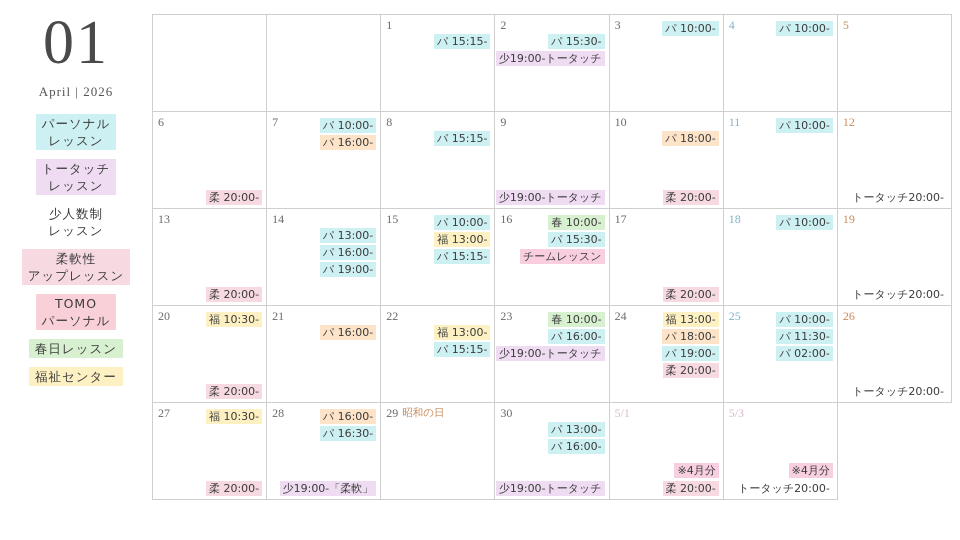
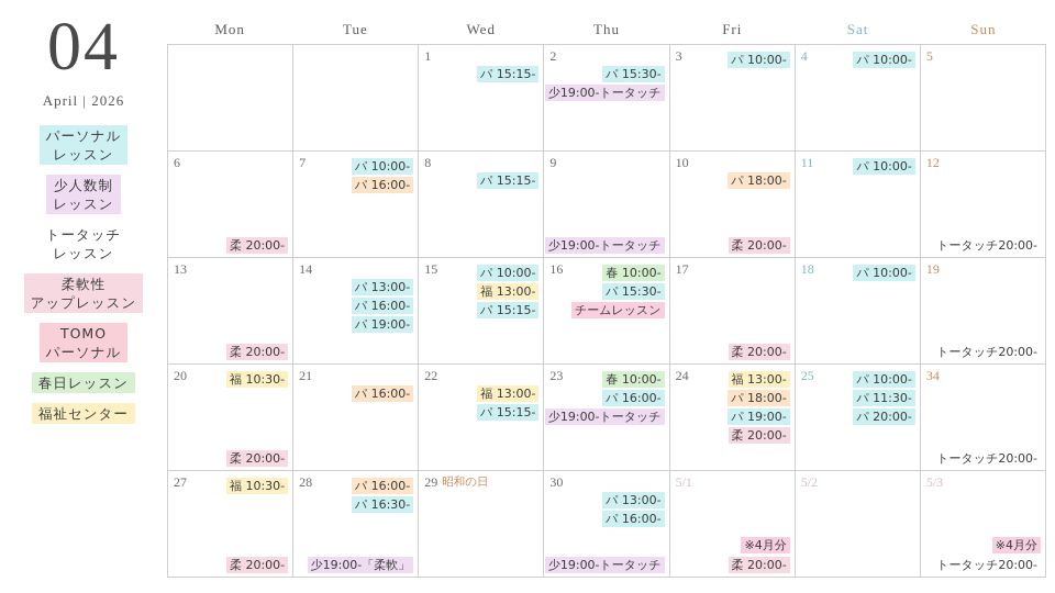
- 01
+ 04
  April | 2026
  パーソナル
  レッスン
- トータッチ
+ 少人数制
  レッスン
- 少人数制
+ トータッチ
  レッスン
  柔軟性
  アップレッスン
  TOMO
  パーソナル
  春日レッスン
  福祉センター
+ Mon
+ Tue
+ Wed
+ Thu
+ Fri
+ Sat
+ Sun
  1
  パ 15:15-
  2
  パ 15:30-
  少19:00-トータッチ
  3
  パ 10:00-
  4
  パ 10:00-
  5
  6
  柔 20:00-
  7
  パ 10:00-
  パ 16:00-
  8
  パ 15:15-
  9
  少19:00-トータッチ
  10
  パ 18:00-
  柔 20:00-
  11
  パ 10:00-
  12
  トータッチ20:00-
  13
  柔 20:00-
  14
  パ 13:00-
  パ 16:00-
  パ 19:00-
  15
  パ 10:00-
  福 13:00-
  パ 15:15-
  16
  春 10:00-
  パ 15:30-
  チームレッスン
  17
  柔 20:00-
  18
  パ 10:00-
  19
  トータッチ20:00-
  20
  福 10:30-
  柔 20:00-
  21
  パ 16:00-
  22
  福 13:00-
  パ 15:15-
  23
  春 10:00-
  パ 16:00-
  少19:00-トータッチ
  24
  福 13:00-
  パ 18:00-
  パ 19:00-
  柔 20:00-
  25
  パ 10:00-
  パ 11:30-
- パ 02:00-
+ パ 20:00-
- 26
+ 34
  トータッチ20:00-
  27
  福 10:30-
  柔 20:00-
  28
  パ 16:00-
  パ 16:30-
  少19:00-「柔軟」
  29
  昭和の日
  30
  パ 13:00-
  パ 16:00-
  少19:00-トータッチ
  5/1
  ※4月分
  柔 20:00-
+ 5/2
  5/3
  ※4月分
  トータッチ20:00-
